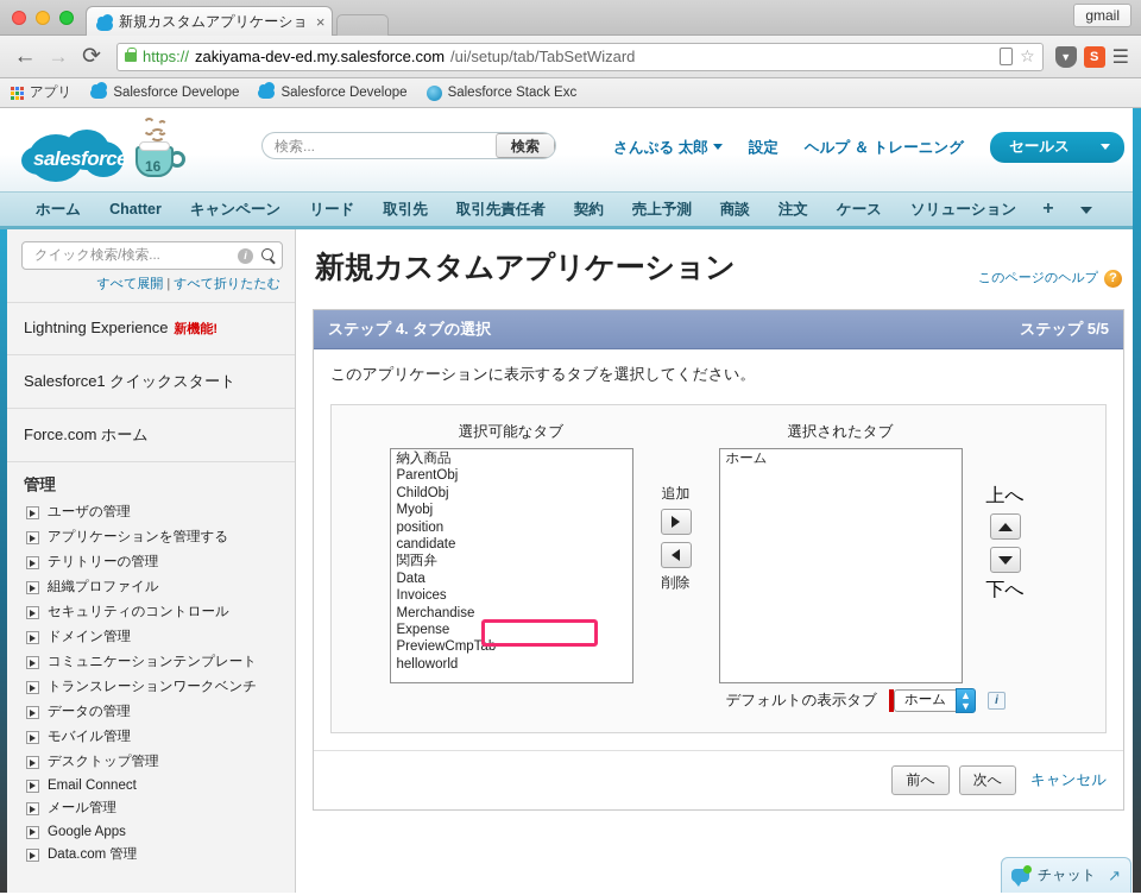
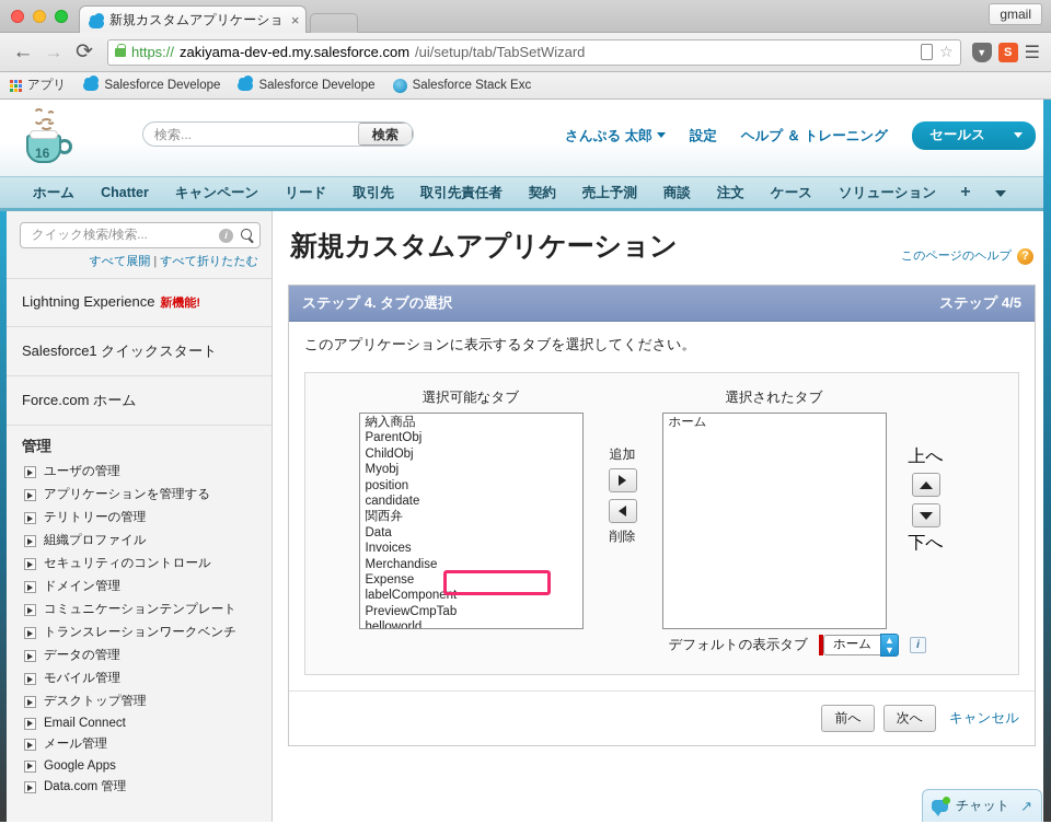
  新規カスタムアプリケーショ
  ×
  gmail
  ←
  →
  ⟳
  https://
  zakiyama-dev-ed.my.salesforce.com
  /ui/setup/tab/TabSetWizard
  ☆
  ▼
  S
  ☰
  アプリ
  Salesforce Develope
  Salesforce Develope
  Salesforce Stack Exc
- salesforce
  16
  検索...
  検索
  さんぷる 太郎
  設定
  ヘルプ ＆ トレーニング
  セールス
  ホーム
  Chatter
  キャンペーン
  リード
  取引先
  取引先責任者
  契約
  売上予測
  商談
  注文
  ケース
  ソリューション
  +
  クイック検索/検索...
  i
  すべて展開 | すべて折りたたむ
  Lightning Experience 新機能!
  Salesforce1 クイックスタート
  Force.com ホーム
  管理
  ユーザの管理
  アプリケーションを管理する
  テリトリーの管理
  組織プロファイル
  セキュリティのコントロール
  ドメイン管理
  コミュニケーションテンプレート
  トランスレーションワークベンチ
  データの管理
  モバイル管理
  デスクトップ管理
  Email Connect
  メール管理
  Google Apps
  Data.com 管理
  新規カスタムアプリケーション
  このページのヘルプ
  ?
  ステップ 4. タブの選択
- ステップ 5/5
+ ステップ 4/5
  このアプリケーションに表示するタブを選択してください。
  選択可能なタブ
  納入商品
  ParentObj
  ChildObj
  Myobj
  position
  candidate
  関西弁
  Data
  Invoices
  Merchandise
  Expense
+ labelComponent
  PreviewCmpTab
  helloworld
  追加
  削除
  選択されたタブ
  ホーム
  上へ
  下へ
  デフォルトの表示タブ
  ホーム
  ▲
  ▼
  i
  前へ
  次へ
  キャンセル
  チャット
  ↗
